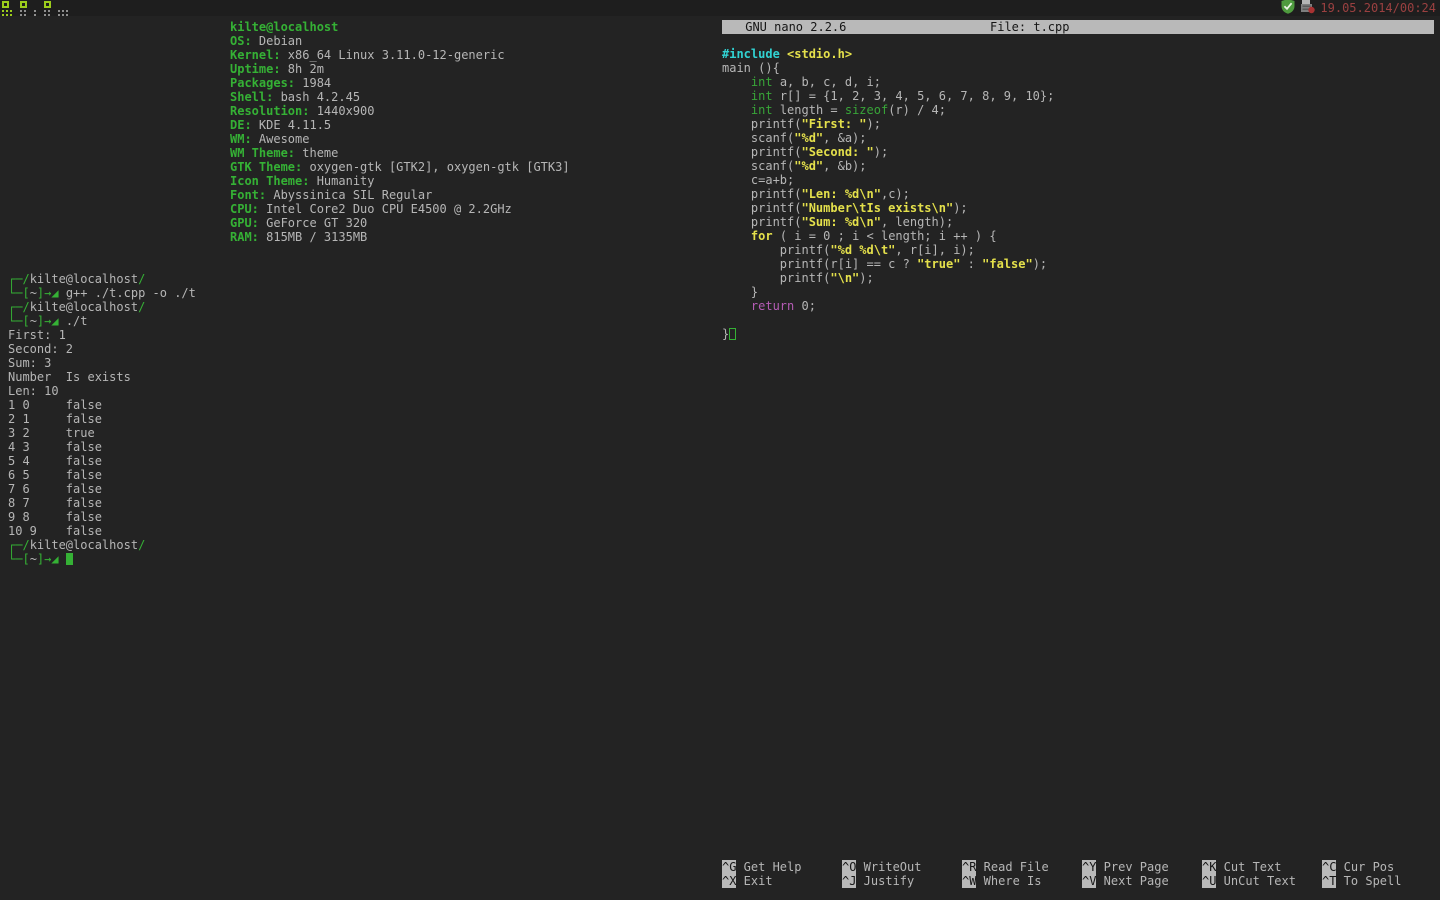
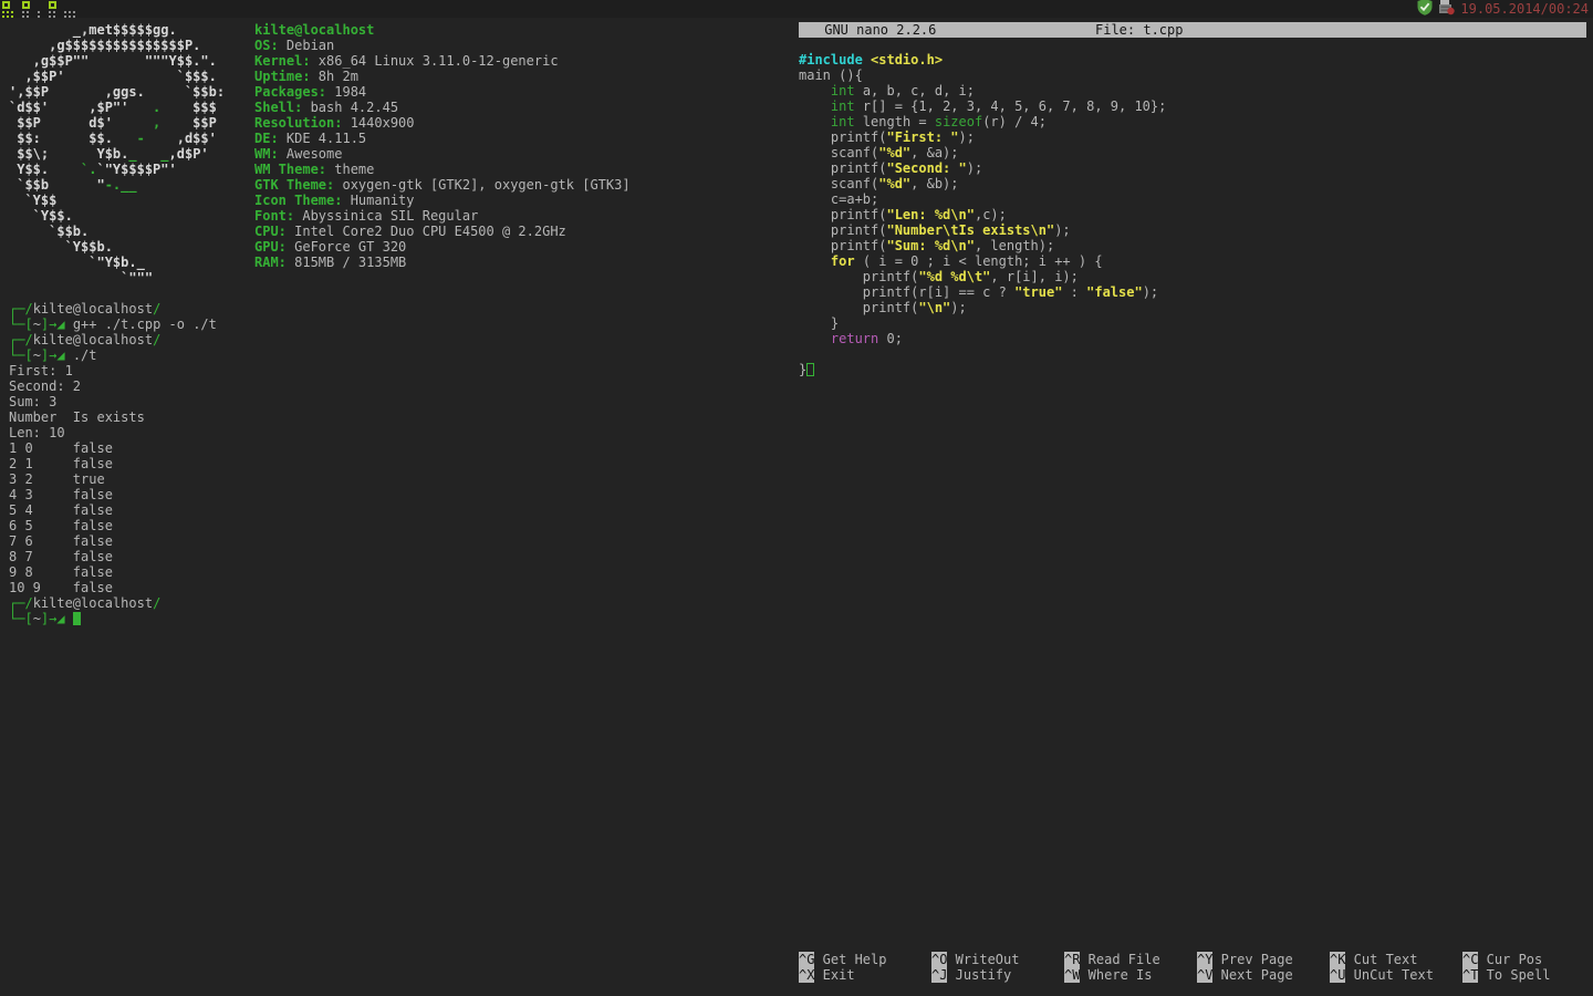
  19.05.2014/00:24
+ _,met$$$$$gg.
+ ,g$$$$$$$$$$$$$$$P.
+ ,g$$P"" """Y$$.".
+ ,$$P' `$$$.
+ ',$$P ,ggs. `$$b:
+ `d$$' ,$P"' . $$$
+ $$P d$' , $$P
+ $$: $$. - ,d$$'
+ $$\; Y$b._ _,d$P'
+ Y$$. `.`"Y$$$$P"'
+ `$$b "-.__
+ `Y$$
+ `Y$$.
+ `$$b.
+ `Y$$b.
+ `"Y$b._
+ `"""
  kilte@localhost
  OS: Debian
  Kernel: x86_64 Linux 3.11.0-12-generic
  Uptime: 8h 2m
  Packages: 1984
  Shell: bash 4.2.45
  Resolution: 1440x900
  DE: KDE 4.11.5
  WM: Awesome
  WM Theme: theme
  GTK Theme: oxygen-gtk [GTK2], oxygen-gtk [GTK3]
  Icon Theme: Humanity
  Font: Abyssinica SIL Regular
  CPU: Intel Core2 Duo CPU E4500 @ 2.2GHz
  GPU: GeForce GT 320
  RAM: 815MB / 3135MB
  ┌─/kilte@localhost/
  └─[~]→◢ g++ ./t.cpp -o ./t
  ┌─/kilte@localhost/
  └─[~]→◢ ./t
  First: 1
  Second: 2
  Sum: 3
  Number Is exists
  Len: 10
  1 0 false
  2 1 false
  3 2 true
  4 3 false
  5 4 false
  6 5 false
  7 6 false
  8 7 false
  9 8 false
  10 9 false
  ┌─/kilte@localhost/
  └─[~]→◢
  GNU nano 2.2.6
  File: t.cpp
  #include <stdio.h>
  main (){
  int a, b, c, d, i;
  int r[] = {1, 2, 3, 4, 5, 6, 7, 8, 9, 10};
  int length = sizeof(r) / 4;
  printf("First: ");
  scanf("%d", &a);
  printf("Second: ");
  scanf("%d", &b);
  c=a+b;
  printf("Len: %d\n",c);
  printf("Number\tIs exists\n");
  printf("Sum: %d\n", length);
  for ( i = 0 ; i < length; i ++ ) {
  printf("%d %d\t", r[i], i);
  printf(r[i] == c ? "true" : "false");
  printf("\n");
  }
  return 0;
  }
  ^G Get Help
  ^X Exit
  ^O WriteOut
  ^J Justify
  ^R Read File
  ^W Where Is
  ^Y Prev Page
  ^V Next Page
  ^K Cut Text
  ^U UnCut Text
  ^C Cur Pos
  ^T To Spell
